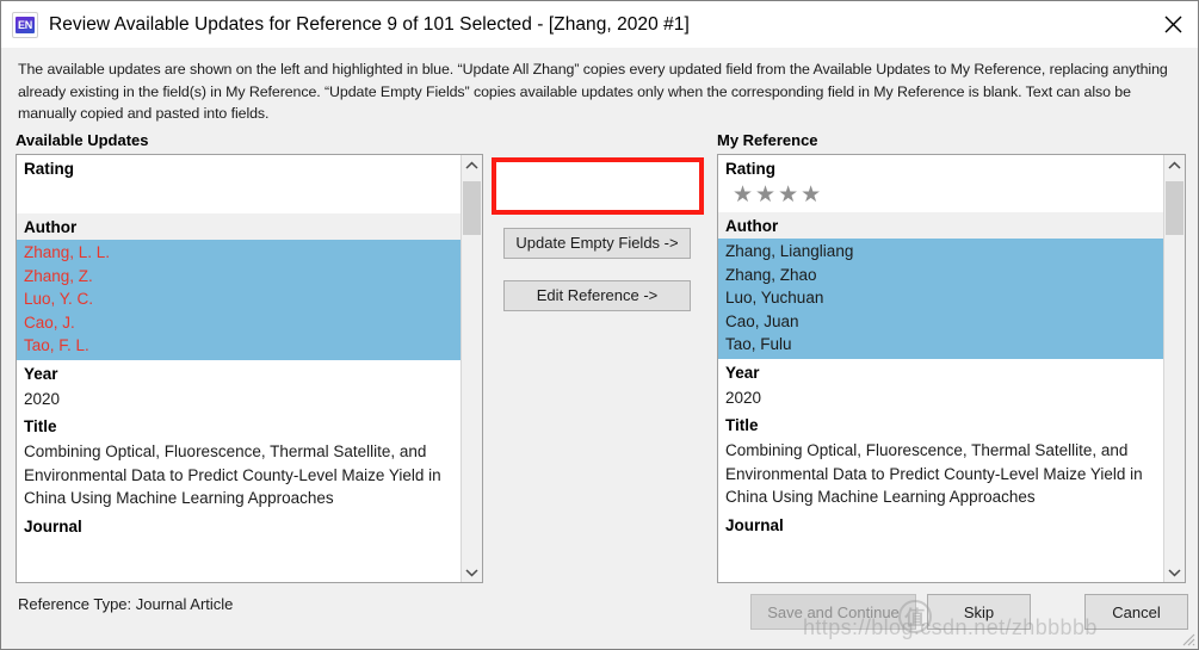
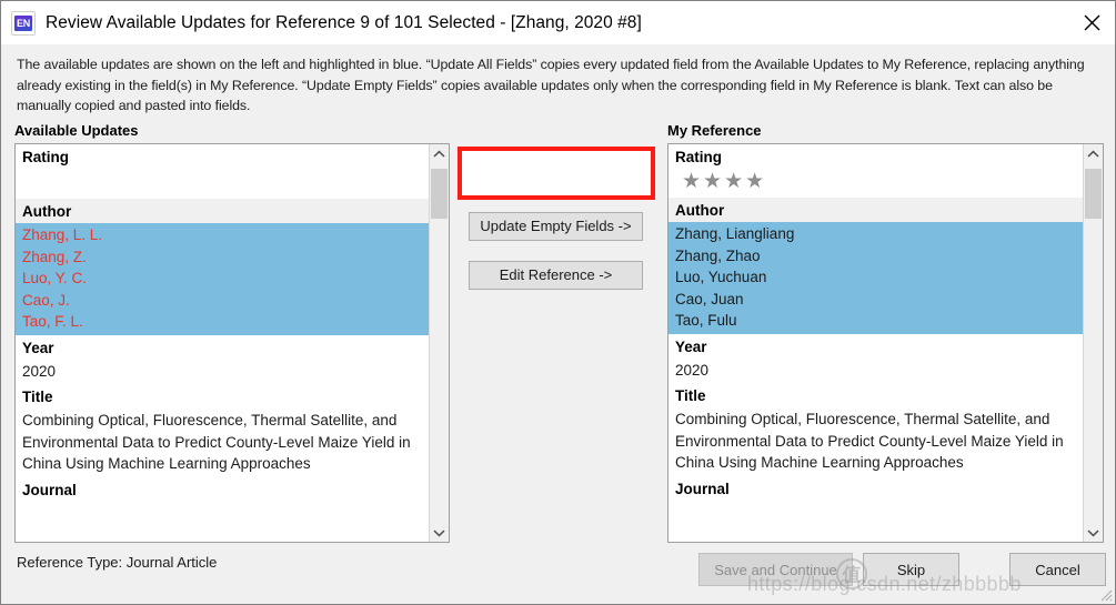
  EN
- Review Available Updates for Reference 9 of 101 Selected - [Zhang, 2020 #1]
+ Review Available Updates for Reference 9 of 101 Selected - [Zhang, 2020 #8]
- The available updates are shown on the left and highlighted in blue. “Update All Zhang” copies every updated field from the Available Updates to My Reference, replacing anything already existing in the field(s) in My Reference. “Update Empty Fields” copies available updates only when the corresponding field in My Reference is blank. Text can also be manually copied and pasted into fields.
+ The available updates are shown on the left and highlighted in blue. “Update All Fields” copies every updated field from the Available Updates to My Reference, replacing anything already existing in the field(s) in My Reference. “Update Empty Fields” copies available updates only when the corresponding field in My Reference is blank. Text can also be manually copied and pasted into fields.
  Available Updates
  My Reference
  Rating
  Author
  Zhang, L. L.
  Zhang, Z.
  Luo, Y. C.
  Cao, J.
  Tao, F. L.
  Year
  2020
  Title
  Combining Optical, Fluorescence, Thermal Satellite, and Environmental Data to Predict County-Level Maize Yield in China Using Machine Learning Approaches
  Journal
  Update Empty Fields ->
  Edit Reference ->
  Rating
  ★★★★
  Author
  Zhang, Liangliang
  Zhang, Zhao
  Luo, Yuchuan
  Cao, Juan
  Tao, Fulu
  Year
  2020
  Title
  Combining Optical, Fluorescence, Thermal Satellite, and Environmental Data to Predict County-Level Maize Yield in China Using Machine Learning Approaches
  Journal
  Reference Type: Journal Article
  Save and Continue
  Skip
  Cancel
  https://blog.csdn.net/zhbbbbb
  值
